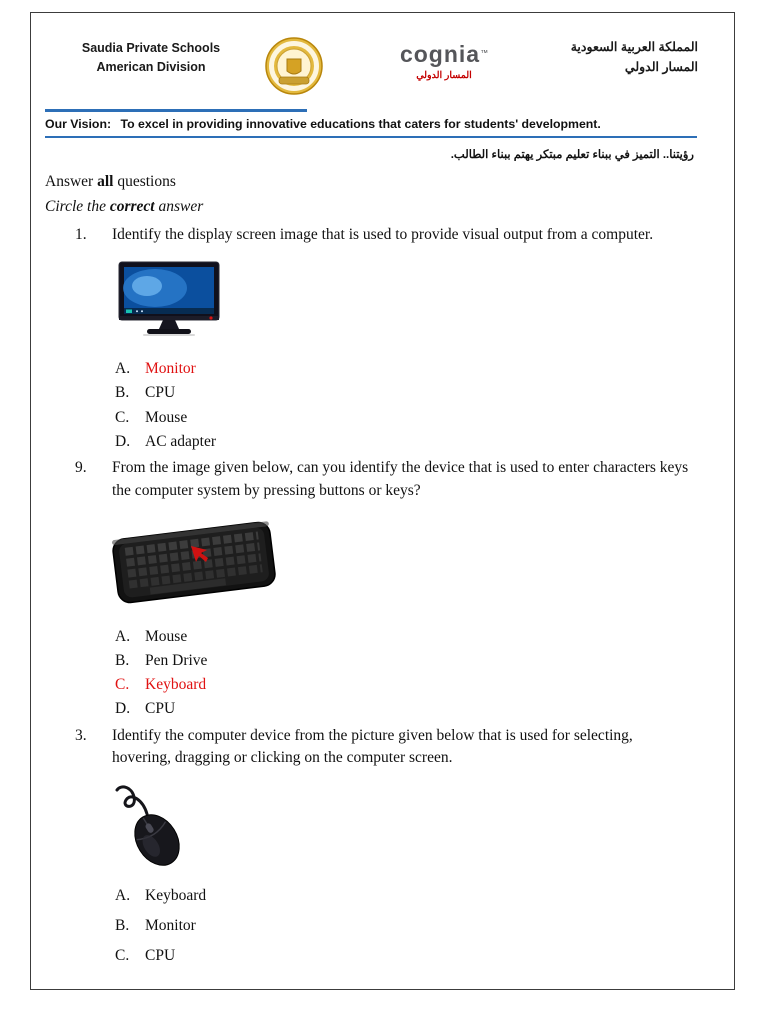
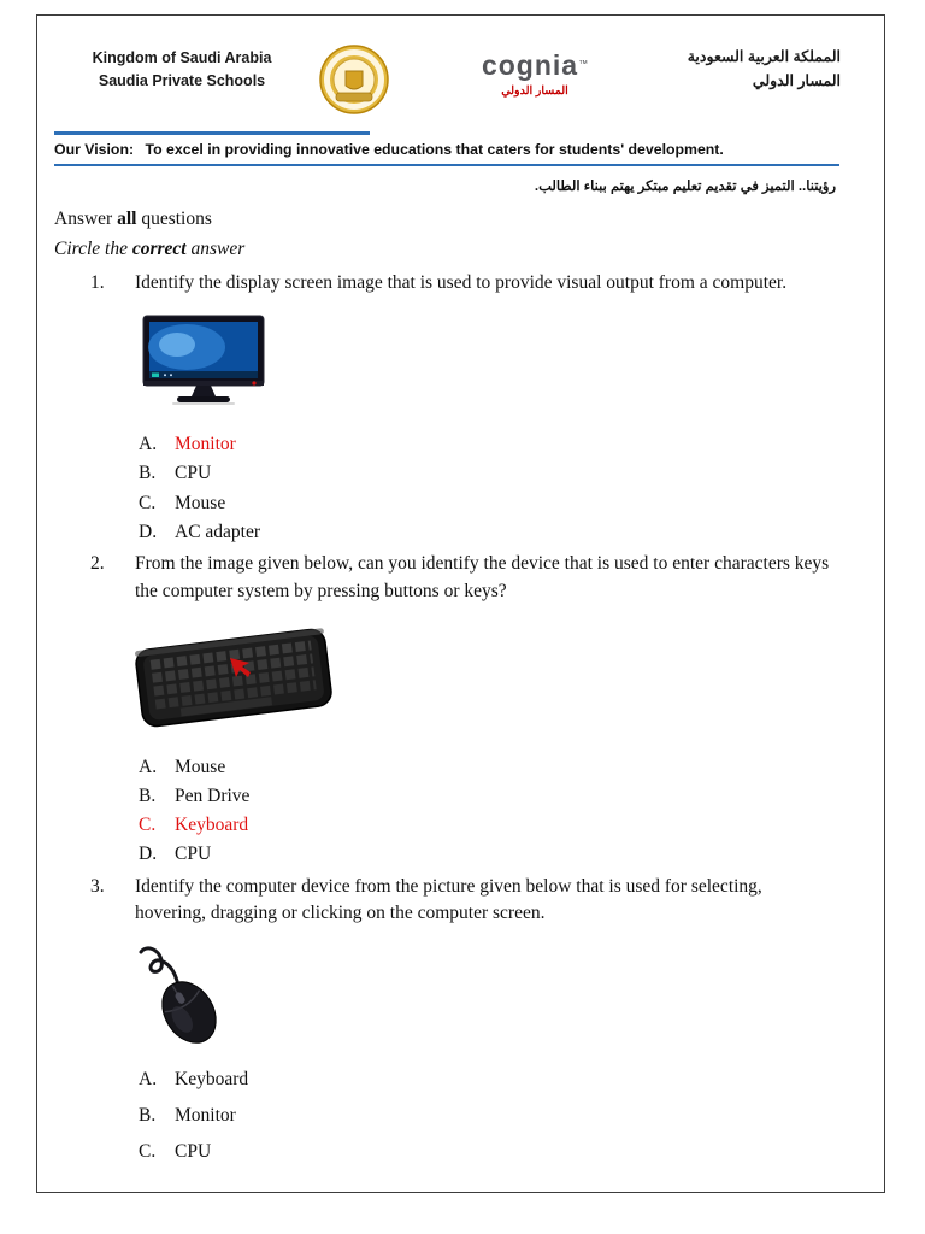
+ Kingdom of Saudi Arabia
  Saudia Private Schools
- American Division
  cognia™
  المسار الدولي
  المملكة العربية السعودية
  المسار الدولي
  Our Vision: To excel in providing innovative educations that caters for students' development.
- رؤيتنا.. التميز في ببناء تعليم مبتكر يهتم ببناء الطالب.
+ رؤيتنا.. التميز في تقديم تعليم مبتكر يهتم ببناء الطالب.
  Answer all questions
  Circle the correct answer
  1.
  Identify the display screen image that is used to provide visual output from a computer.
  A.
  Monitor
  B.
  CPU
  C.
  Mouse
  D.
  AC adapter
- 9.
+ 2.
  From the image given below, can you identify the device that is used to enter characters keys the computer system by pressing buttons or keys?
  A.
  Mouse
  B.
  Pen Drive
  C.
  Keyboard
  D.
  CPU
  3.
  Identify the computer device from the picture given below that is used for selecting, hovering, dragging or clicking on the computer screen.
  A.
  Keyboard
  B.
  Monitor
  C.
  CPU
